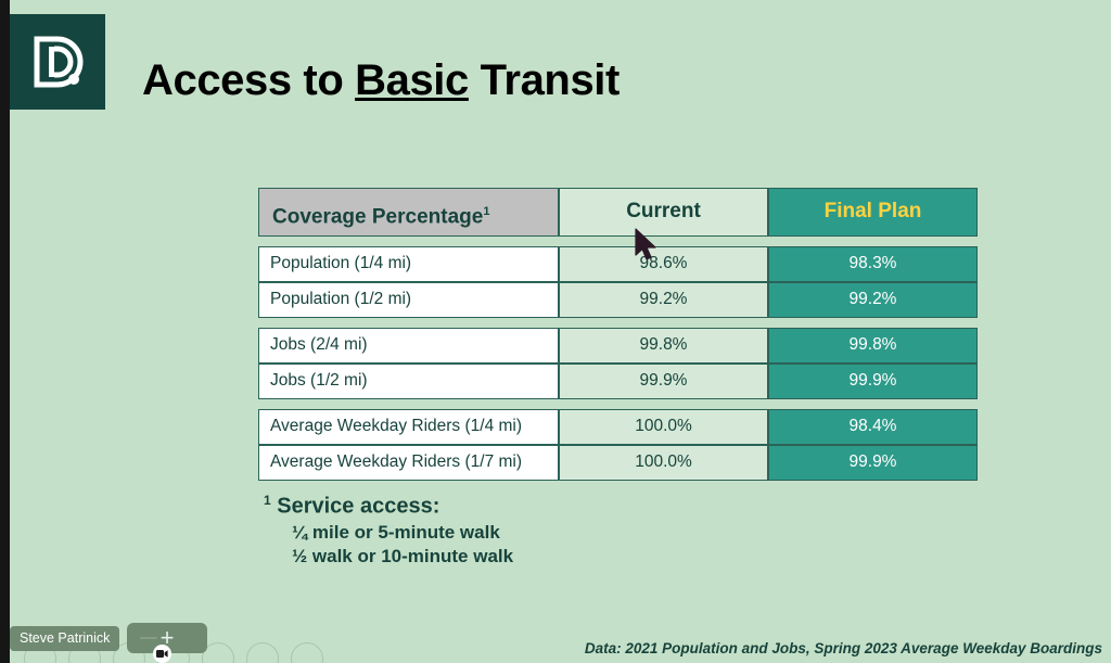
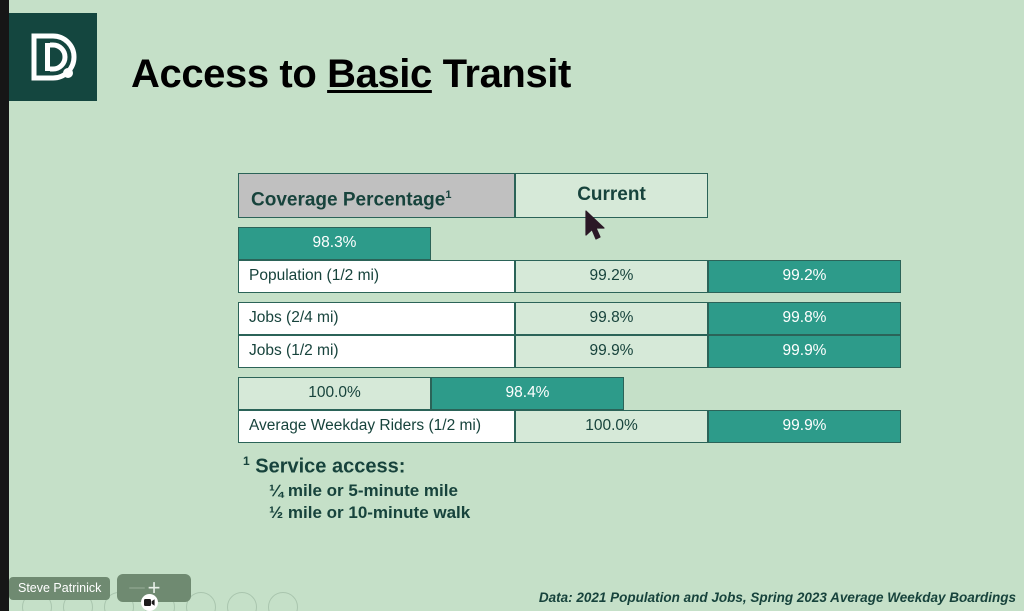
  Access to Basic Transit
  Coverage Percentage1
  Current
- Final Plan
- Population (1/4 mi)
- 98.6%
  98.3%
  Population (1/2 mi)
  99.2%
  99.2%
  Jobs (2/4 mi)
  99.8%
  99.8%
  Jobs (1/2 mi)
  99.9%
  99.9%
- Average Weekday Riders (1/4 mi)
  100.0%
  98.4%
- Average Weekday Riders (1/7 mi)
+ Average Weekday Riders (1/2 mi)
  100.0%
  99.9%
  1 Service access:
- ¼ mile or 5-minute walk
+ ¼ mile or 5-minute mile
- ½ walk or 10-minute walk
+ ½ mile or 10-minute walk
  Data: 2021 Population and Jobs, Spring 2023 Average Weekday Boardings
  Steve Patrinick
  +
